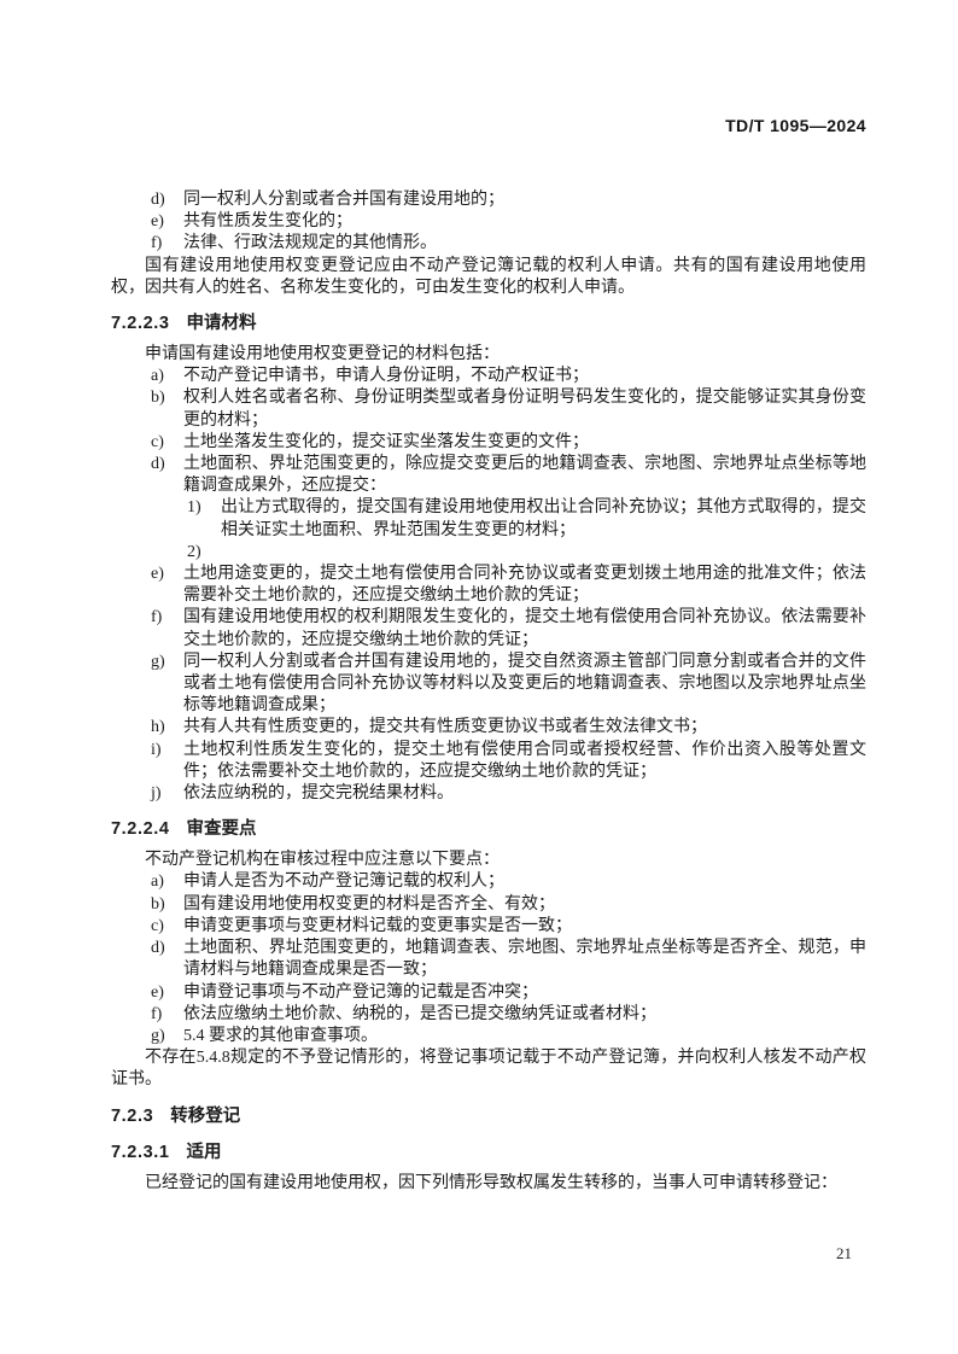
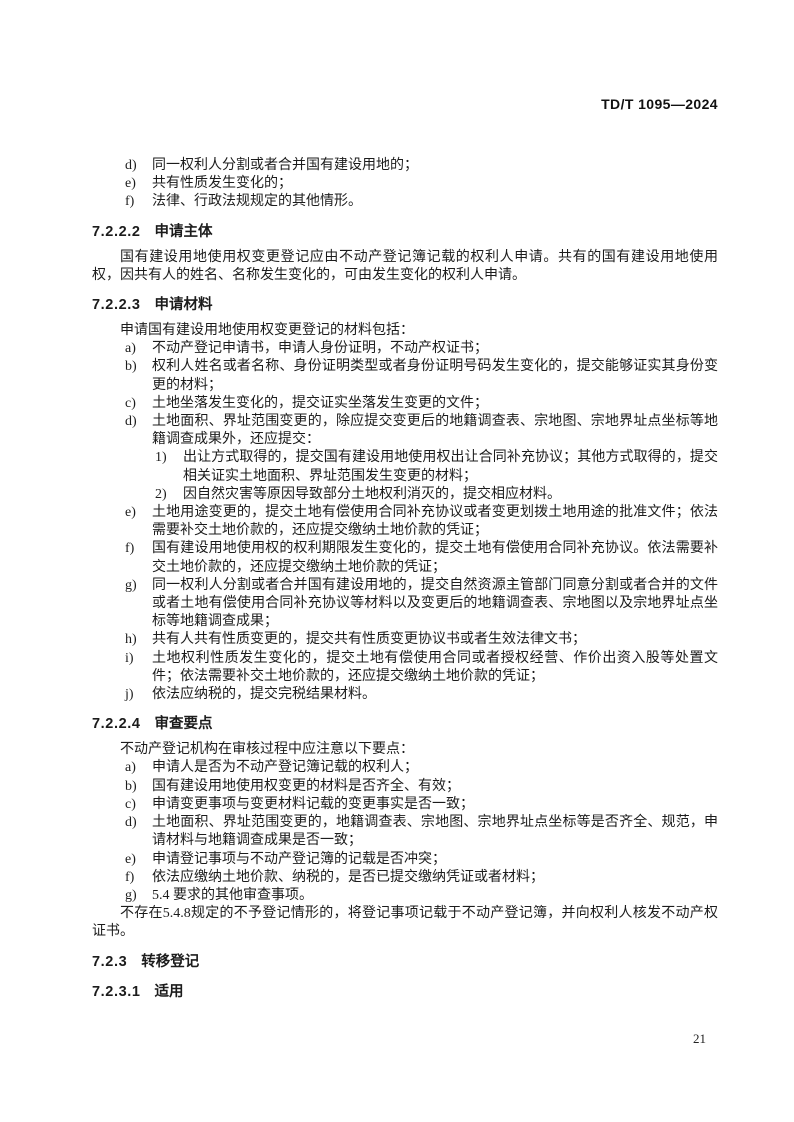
  TD/T 1095—2024
  d)
  同一权利人分割或者合并国有建设用地的；
  e)
  共有性质发生变化的；
  f)
  法律、行政法规规定的其他情形。
+ 7.2.2.2 申请主体
  国有建设用地使用权变更登记应由不动产登记簿记载的权利人申请。共有的国有建设用地使用权，因共有人的姓名、名称发生变化的，可由发生变化的权利人申请。
  7.2.2.3 申请材料
  申请国有建设用地使用权变更登记的材料包括：
  a)
  不动产登记申请书，申请人身份证明，不动产权证书；
  b)
  权利人姓名或者名称、身份证明类型或者身份证明号码发生变化的，提交能够证实其身份变更的材料；
  c)
  土地坐落发生变化的，提交证实坐落发生变更的文件；
  d)
  土地面积、界址范围变更的，除应提交变更后的地籍调查表、宗地图、宗地界址点坐标等地籍调查成果外，还应提交：
  1)
  出让方式取得的，提交国有建设用地使用权出让合同补充协议；其他方式取得的，提交相关证实土地面积、界址范围发生变更的材料；
  2)
+ 因自然灾害等原因导致部分土地权利消灭的，提交相应材料。
  e)
  土地用途变更的，提交土地有偿使用合同补充协议或者变更划拨土地用途的批准文件；依法需要补交土地价款的，还应提交缴纳土地价款的凭证；
  f)
  国有建设用地使用权的权利期限发生变化的，提交土地有偿使用合同补充协议。依法需要补交土地价款的，还应提交缴纳土地价款的凭证；
  g)
  同一权利人分割或者合并国有建设用地的，提交自然资源主管部门同意分割或者合并的文件或者土地有偿使用合同补充协议等材料以及变更后的地籍调查表、宗地图以及宗地界址点坐标等地籍调查成果；
  h)
  共有人共有性质变更的，提交共有性质变更协议书或者生效法律文书；
  i)
  土地权利性质发生变化的，提交土地有偿使用合同或者授权经营、作价出资入股等处置文件；依法需要补交土地价款的，还应提交缴纳土地价款的凭证；
  j)
  依法应纳税的，提交完税结果材料。
  7.2.2.4 审查要点
  不动产登记机构在审核过程中应注意以下要点：
  a)
  申请人是否为不动产登记簿记载的权利人；
  b)
  国有建设用地使用权变更的材料是否齐全、有效；
  c)
  申请变更事项与变更材料记载的变更事实是否一致；
  d)
  土地面积、界址范围变更的，地籍调查表、宗地图、宗地界址点坐标等是否齐全、规范，申请材料与地籍调查成果是否一致；
  e)
  申请登记事项与不动产登记簿的记载是否冲突；
  f)
  依法应缴纳土地价款、纳税的，是否已提交缴纳凭证或者材料；
  g)
  5.4 要求的其他审查事项。
  不存在5.4.8规定的不予登记情形的，将登记事项记载于不动产登记簿，并向权利人核发不动产权证书。
  7.2.3 转移登记
  7.2.3.1 适用
- 已经登记的国有建设用地使用权，因下列情形导致权属发生转移的，当事人可申请转移登记：
  21
